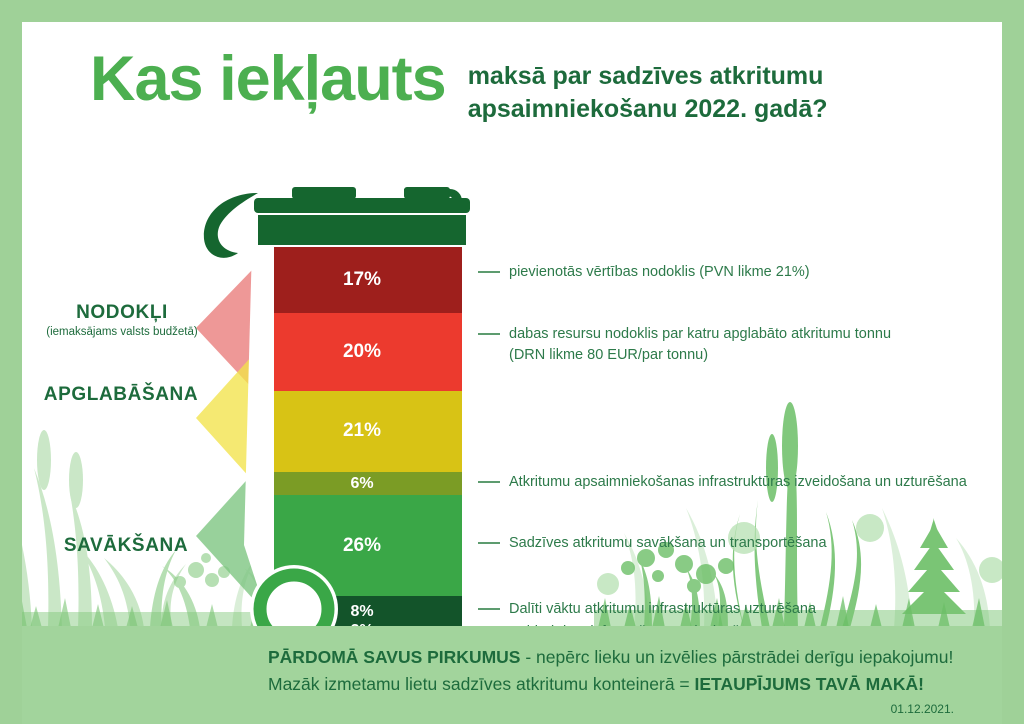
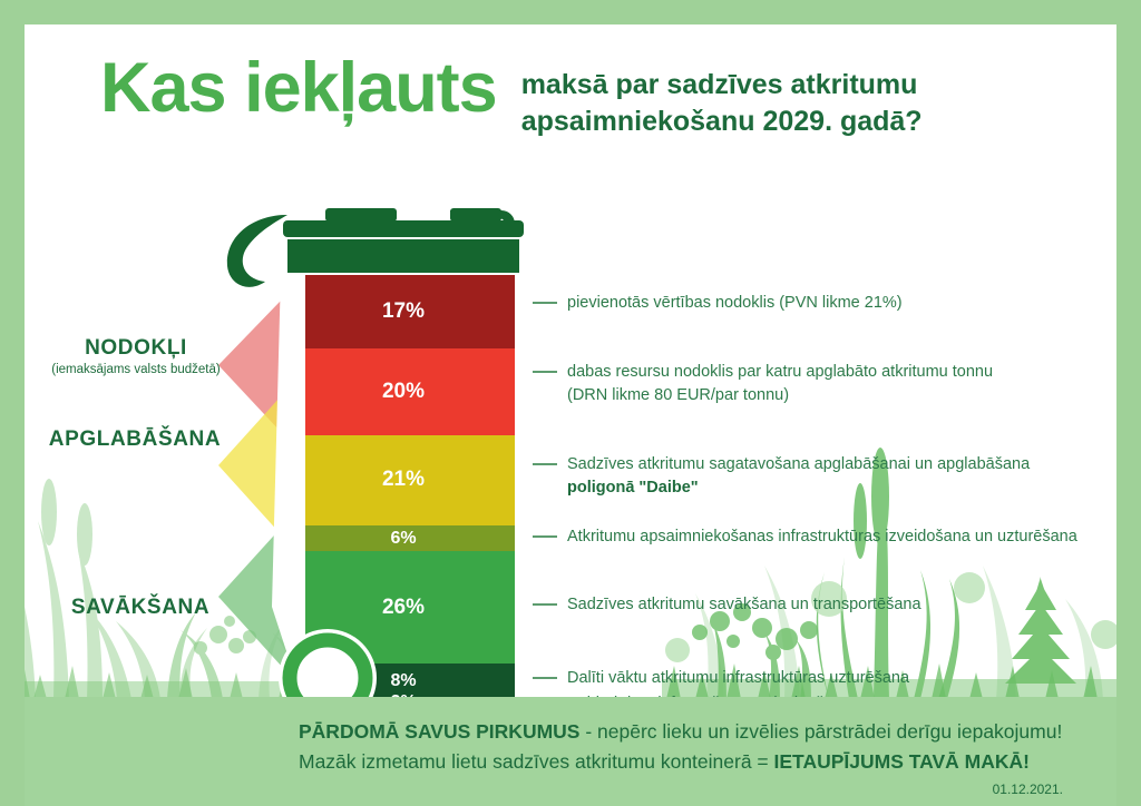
  Kas iekļauts
  maksā par sadzīves atkritumu
- apsaimniekošanu 2022. gadā?
+ apsaimniekošanu 2029. gadā?
  NODOKĻI
  (iemaksājams valsts budžetā)
  APGLABĀŠANA
  SAVĀKŠANA
  17%
  20%
  21%
  6%
  26%
  8%
  pievienotās vērtības nodoklis (PVN likme 21%)
  dabas resursu nodoklis par katru apglabāto atkritumu tonnu
  (DRN likme 80 EUR/par tonnu)
+ Sadzīves atkritumu sagatavošana apglabāšanai un apglabāšana
+ poligonā "Daibe"
  Atkritumu apsaimniekošanas infrastruktūras izveidošana un uzturēšana
  Sadzīves atkritumu savākšana un transportēšana
  Dalīti vāktu atkritumu infrastruktūras uzturēšana
  PĀRDOMĀ SAVUS PIRKUMUS - nepērc lieku un izvēlies pārstrādei derīgu iepakojumu!
  Mazāk izmetamu lietu sadzīves atkritumu konteinerā = IETAUPĪJUMS TAVĀ MAKĀ!
  01.12.2021.
